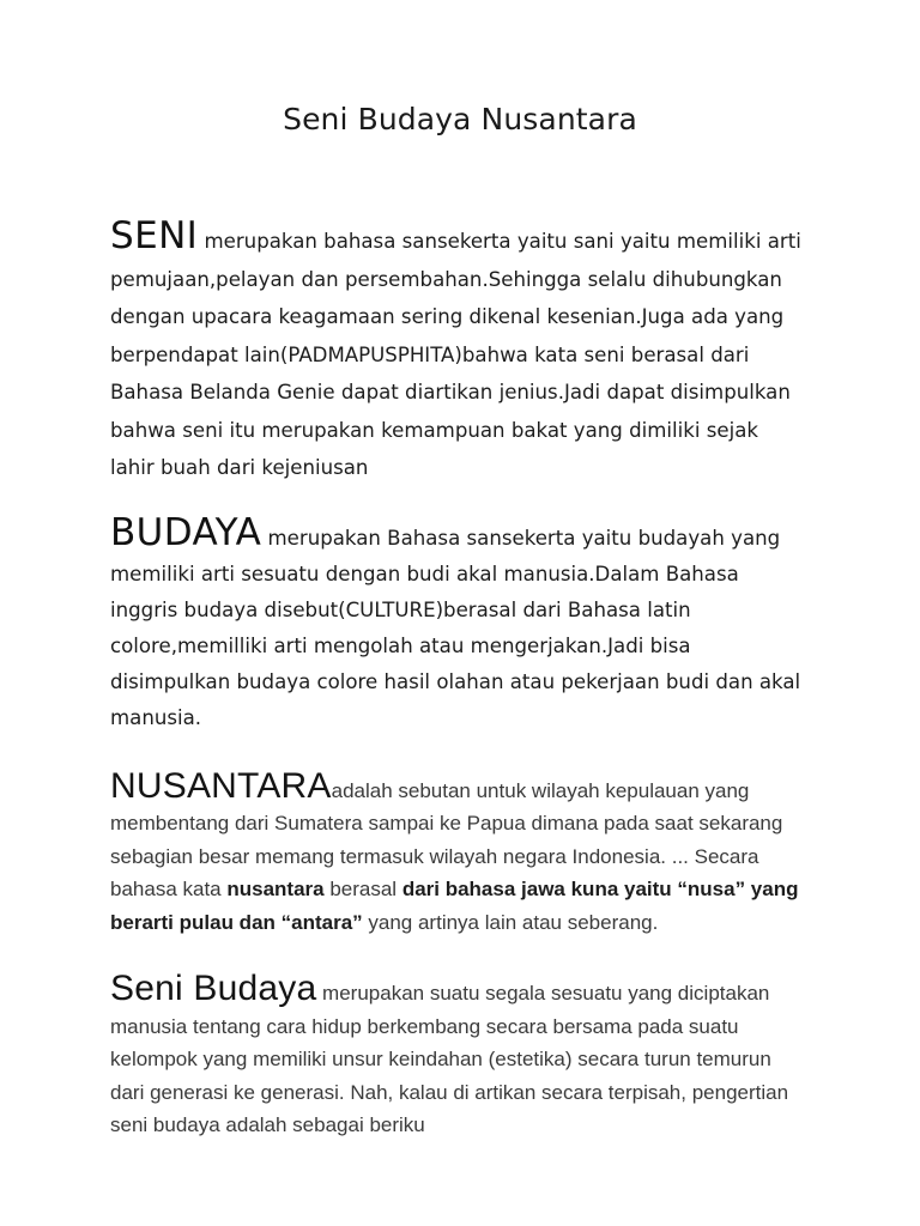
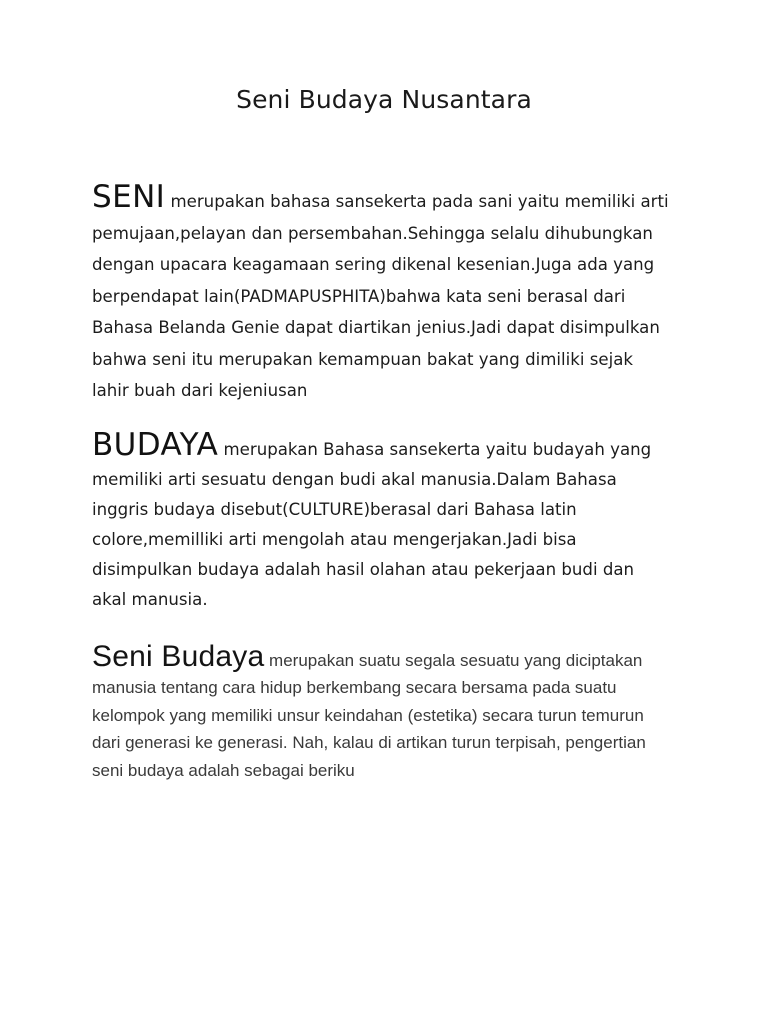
  Seni Budaya Nusantara
- SENI merupakan bahasa sansekerta yaitu sani yaitu memiliki arti pemujaan,pelayan dan persembahan.Sehingga selalu dihubungkan dengan upacara keagamaan sering dikenal kesenian.Juga ada yang berpendapat lain(PADMAPUSPHITA)bahwa kata seni berasal dari Bahasa Belanda Genie dapat diartikan jenius.Jadi dapat disimpulkan bahwa seni itu merupakan kemampuan bakat yang dimiliki sejak lahir buah dari kejeniusan
+ SENI merupakan bahasa sansekerta pada sani yaitu memiliki arti pemujaan,pelayan dan persembahan.Sehingga selalu dihubungkan dengan upacara keagamaan sering dikenal kesenian.Juga ada yang berpendapat lain(PADMAPUSPHITA)bahwa kata seni berasal dari Bahasa Belanda Genie dapat diartikan jenius.Jadi dapat disimpulkan bahwa seni itu merupakan kemampuan bakat yang dimiliki sejak lahir buah dari kejeniusan
- BUDAYA merupakan Bahasa sansekerta yaitu budayah yang memiliki arti sesuatu dengan budi akal manusia.Dalam Bahasa inggris budaya disebut(CULTURE)berasal dari Bahasa latin colore,memilliki arti mengolah atau mengerjakan.Jadi bisa disimpulkan budaya colore hasil olahan atau pekerjaan budi dan akal manusia.
+ BUDAYA merupakan Bahasa sansekerta yaitu budayah yang memiliki arti sesuatu dengan budi akal manusia.Dalam Bahasa inggris budaya disebut(CULTURE)berasal dari Bahasa latin colore,memilliki arti mengolah atau mengerjakan.Jadi bisa disimpulkan budaya adalah hasil olahan atau pekerjaan budi dan akal manusia.
- NUSANTARAadalah sebutan untuk wilayah kepulauan yang membentang dari Sumatera sampai ke Papua dimana pada saat sekarang sebagian besar memang termasuk wilayah negara Indonesia. ... Secara bahasa kata nusantara berasal dari bahasa jawa kuna yaitu “nusa” yang berarti pulau dan “antara” yang artinya lain atau seberang.
- Seni Budaya merupakan suatu segala sesuatu yang diciptakan manusia tentang cara hidup berkembang secara bersama pada suatu kelompok yang memiliki unsur keindahan (estetika) secara turun temurun dari generasi ke generasi. Nah, kalau di artikan secara terpisah, pengertian seni budaya adalah sebagai beriku
+ Seni Budaya merupakan suatu segala sesuatu yang diciptakan manusia tentang cara hidup berkembang secara bersama pada suatu kelompok yang memiliki unsur keindahan (estetika) secara turun temurun dari generasi ke generasi. Nah, kalau di artikan turun terpisah, pengertian seni budaya adalah sebagai beriku
